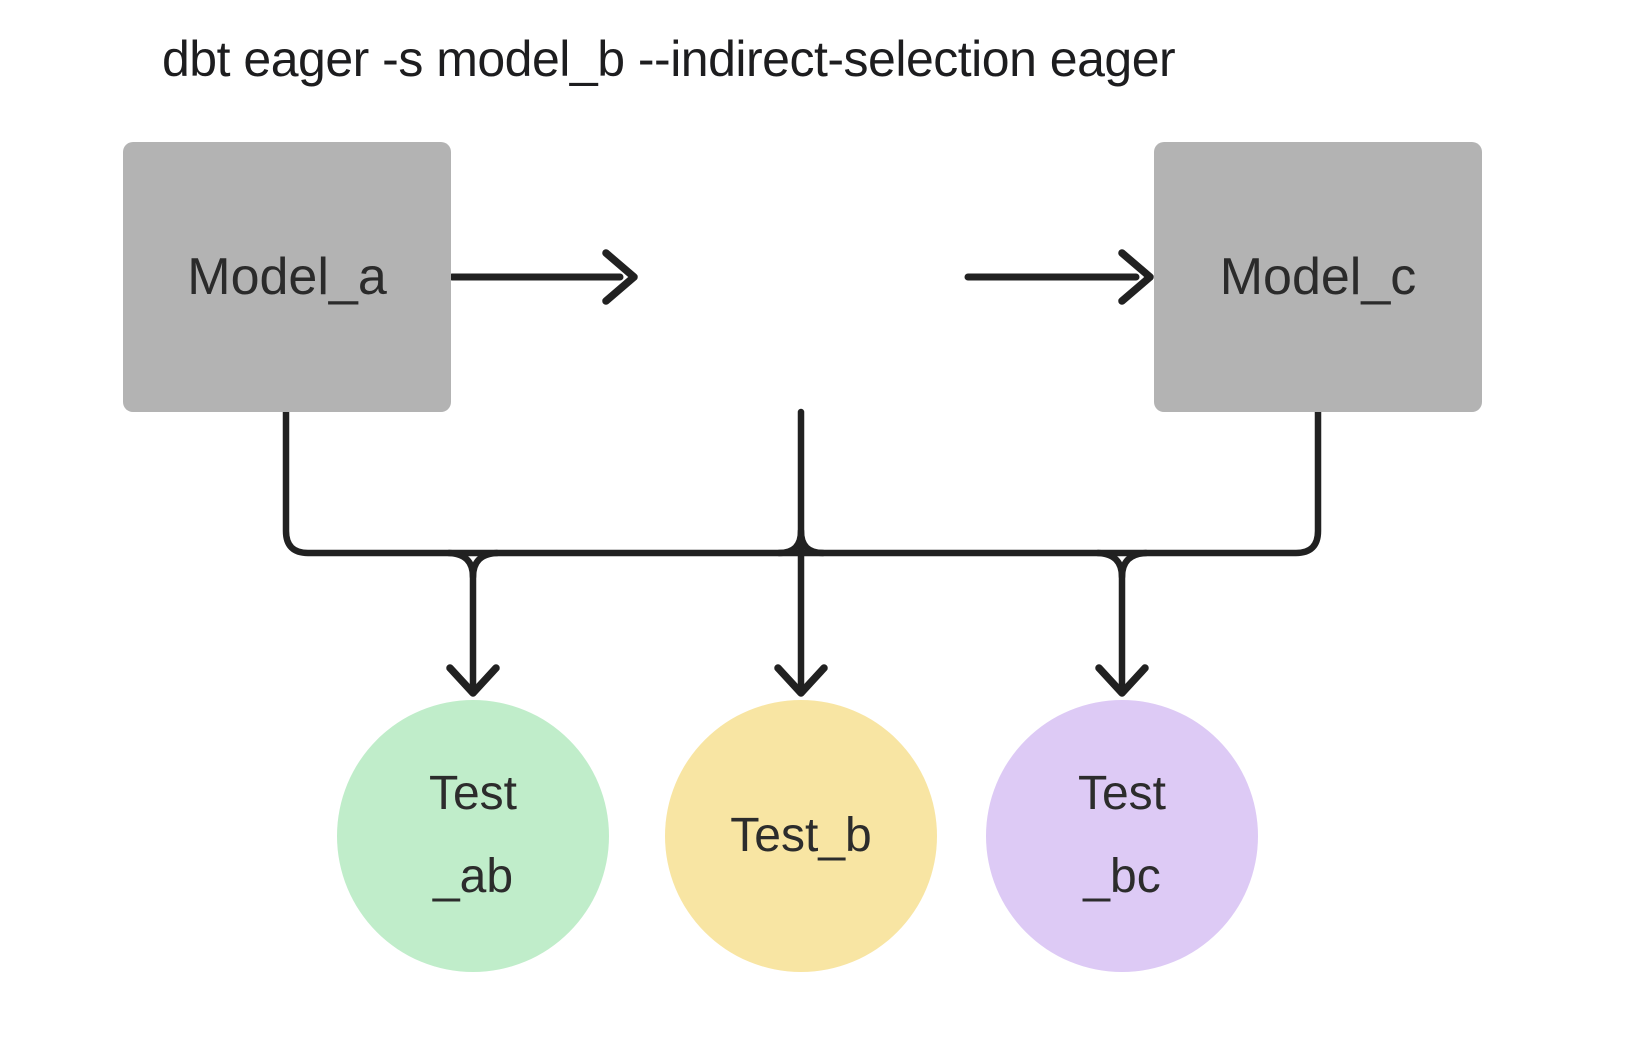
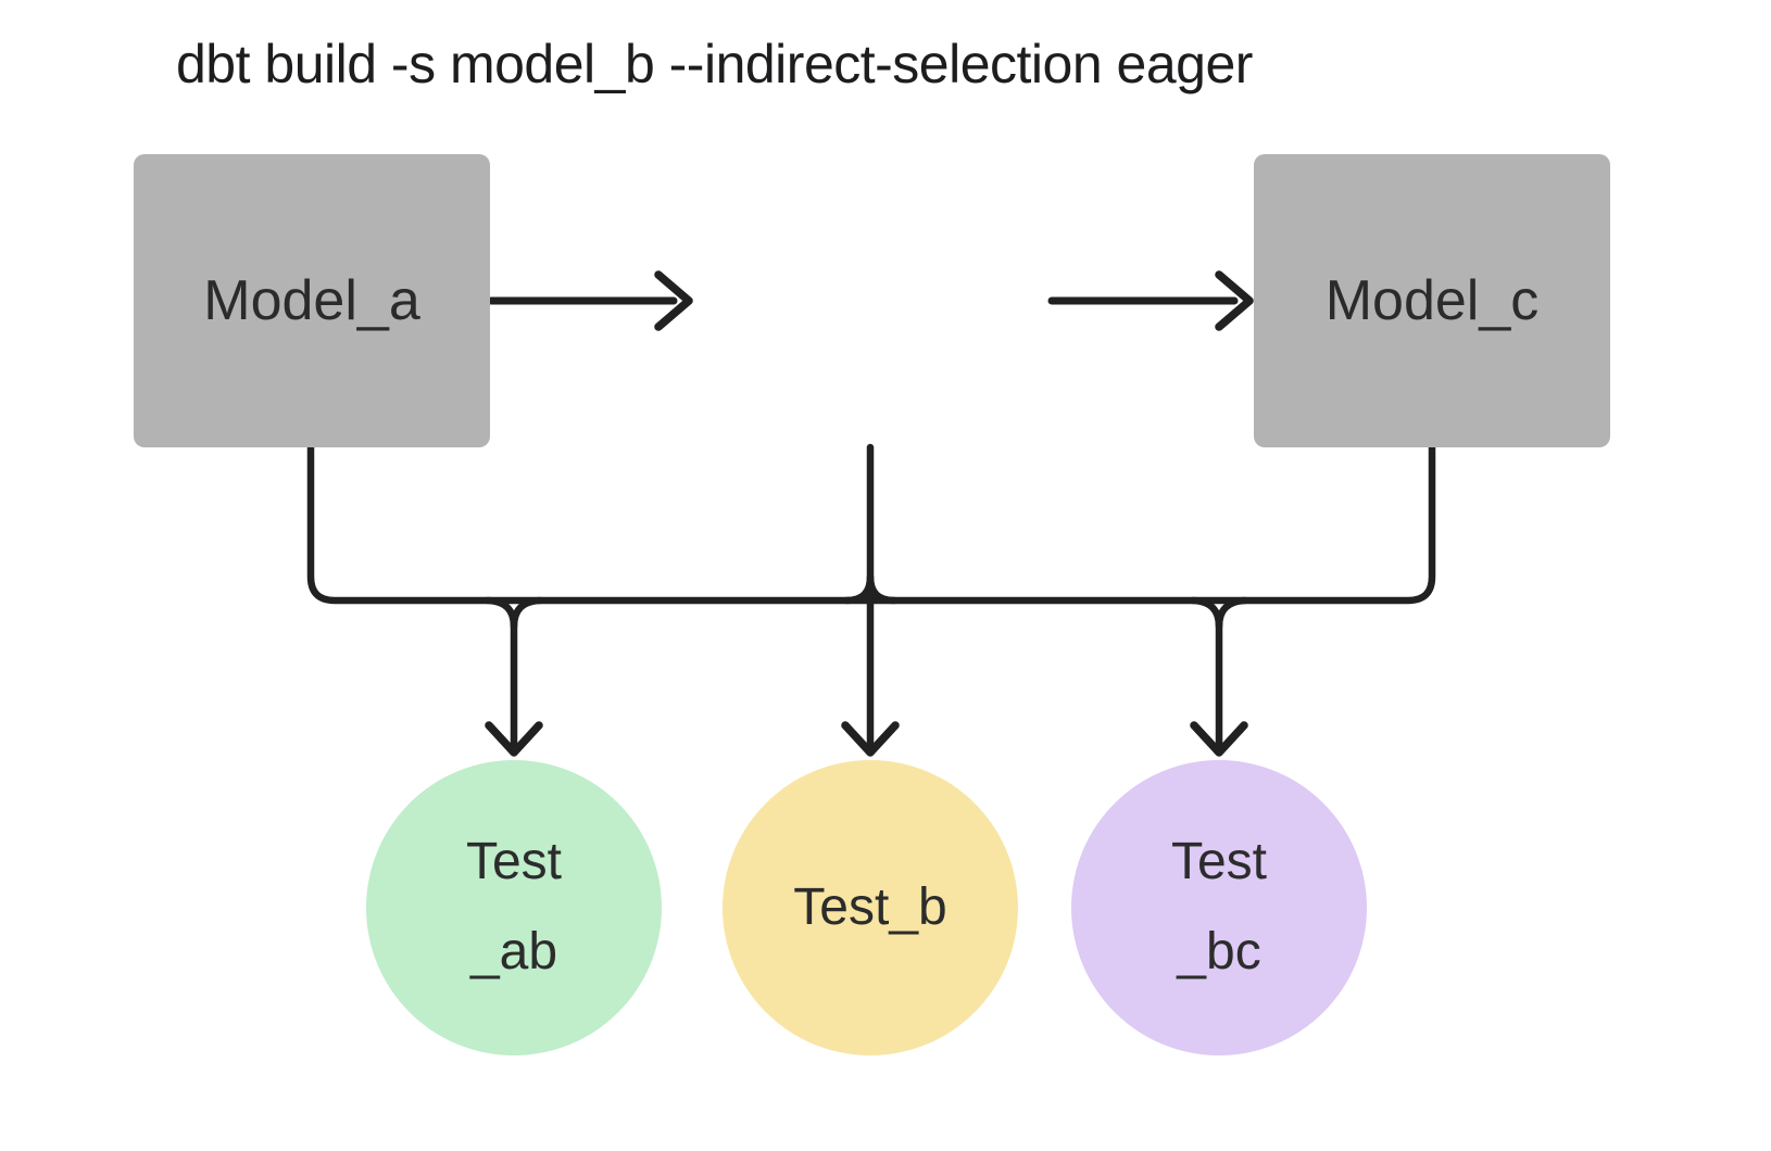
- dbt eager -s model_b --indirect-selection eager
+ dbt build -s model_b --indirect-selection eager
  Model_a
  Model_c
  Test
  _ab
  Test_b
  Test
  _bc
